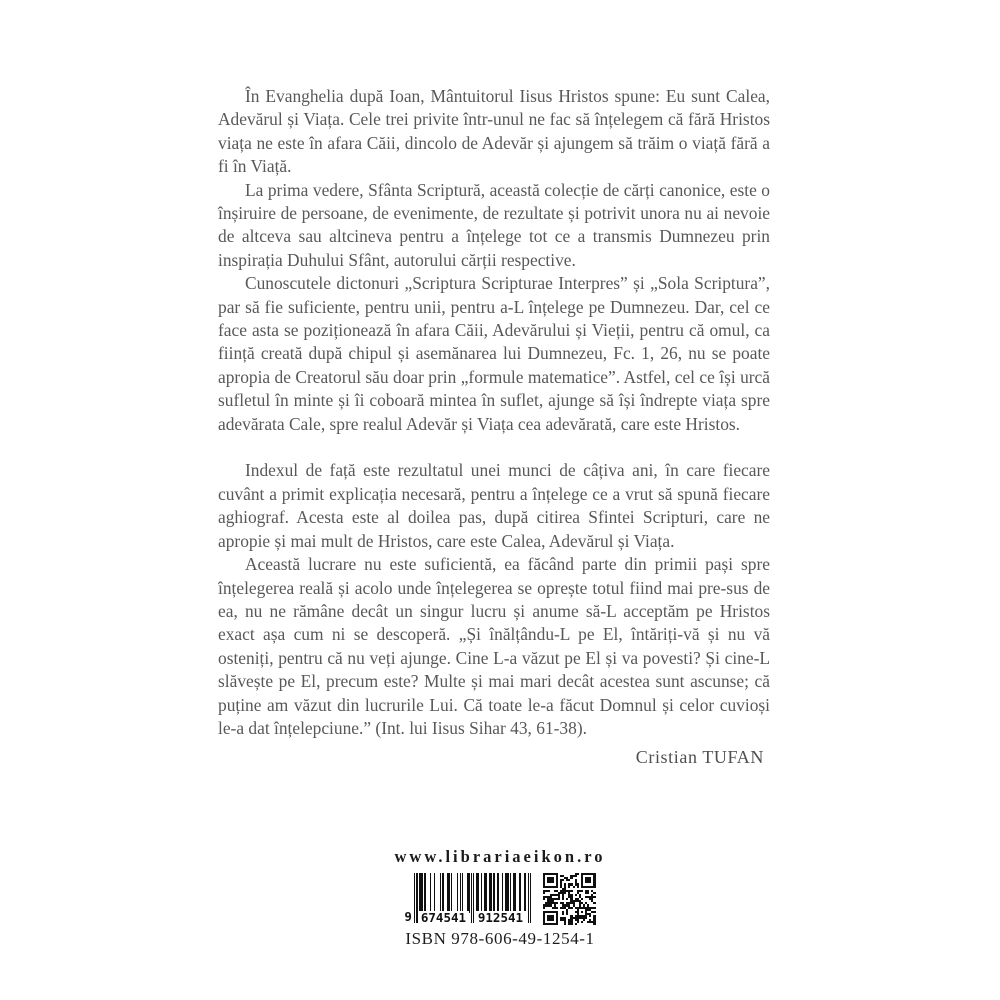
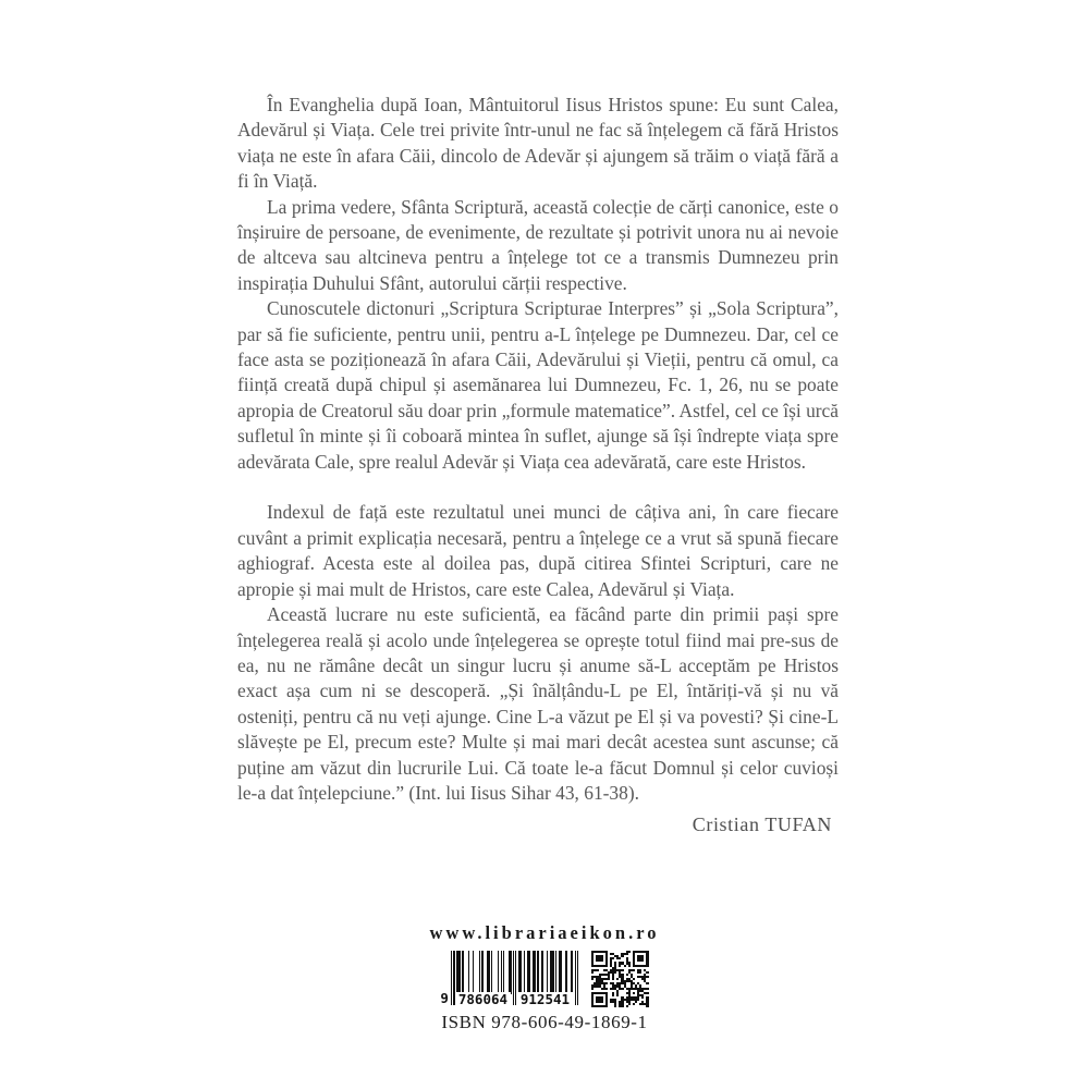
  În Evanghelia după Ioan, Mântuitorul Iisus Hristos spune: Eu sunt Calea, Adevărul și Viața. Cele trei privite într-unul ne fac să înțelegem că fără Hristos viața ne este în afara Căii, dincolo de Adevăr și ajungem să trăim o viață fără a fi în Viață.
  La prima vedere, Sfânta Scriptură, această colecție de cărți canonice, este o înșiruire de persoane, de evenimente, de rezultate și potrivit unora nu ai nevoie de altceva sau altcineva pentru a înțelege tot ce a transmis Dumnezeu prin inspirația Duhului Sfânt, autorului cărții respective.
  Cunoscutele dictonuri „Scriptura Scripturae Interpres” și „Sola Scriptura”, par să fie suficiente, pentru unii, pentru a-L înțelege pe Dumnezeu. Dar, cel ce face asta se poziționează în afara Căii, Adevărului și Vieții, pentru că omul, ca ființă creată după chipul și asemănarea lui Dumnezeu, Fc. 1, 26, nu se poate apropia de Creatorul său doar prin „formule matematice”. Astfel, cel ce își urcă sufletul în minte și îi coboară mintea în suflet, ajunge să își îndrepte viața spre adevărata Cale, spre realul Adevăr și Viața cea adevărată, care este Hristos.
  Indexul de față este rezultatul unei munci de câțiva ani, în care fiecare cuvânt a primit explicația necesară, pentru a înțelege ce a vrut să spună fiecare aghiograf. Acesta este al doilea pas, după citirea Sfintei Scripturi, care ne apropie și mai mult de Hristos, care este Calea, Adevărul și Viața.
  Această lucrare nu este suficientă, ea făcând parte din primii pași spre înțelegerea reală și acolo unde înțelegerea se oprește totul fiind mai pre-sus de ea, nu ne rămâne decât un singur lucru și anume să-L acceptăm pe Hristos exact așa cum ni se descoperă. „Și înălțându-L pe El, întăriți-vă și nu vă osteniți, pentru că nu veți ajunge. Cine L-a văzut pe El și va povesti? Și cine-L slăvește pe El, precum este? Multe și mai mari decât acestea sunt ascunse; că puține am văzut din lucrurile Lui. Că toate le-a făcut Domnul și celor cuvioși le-a dat înțelepciune.” (Int. lui Iisus Sihar 43, 61-38).
  Cristian TUFAN
  www.librariaeikon.ro
  9
- 674541
+ 786064
  912541
- ISBN 978-606-49-1254-1
+ ISBN 978-606-49-1869-1
